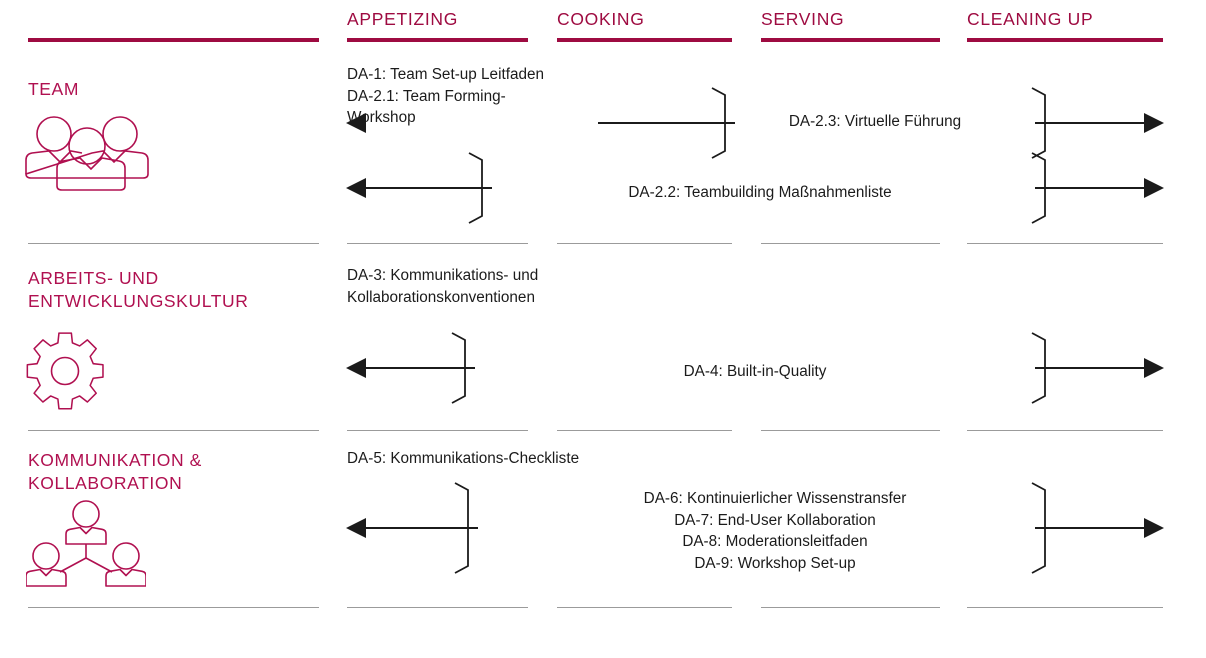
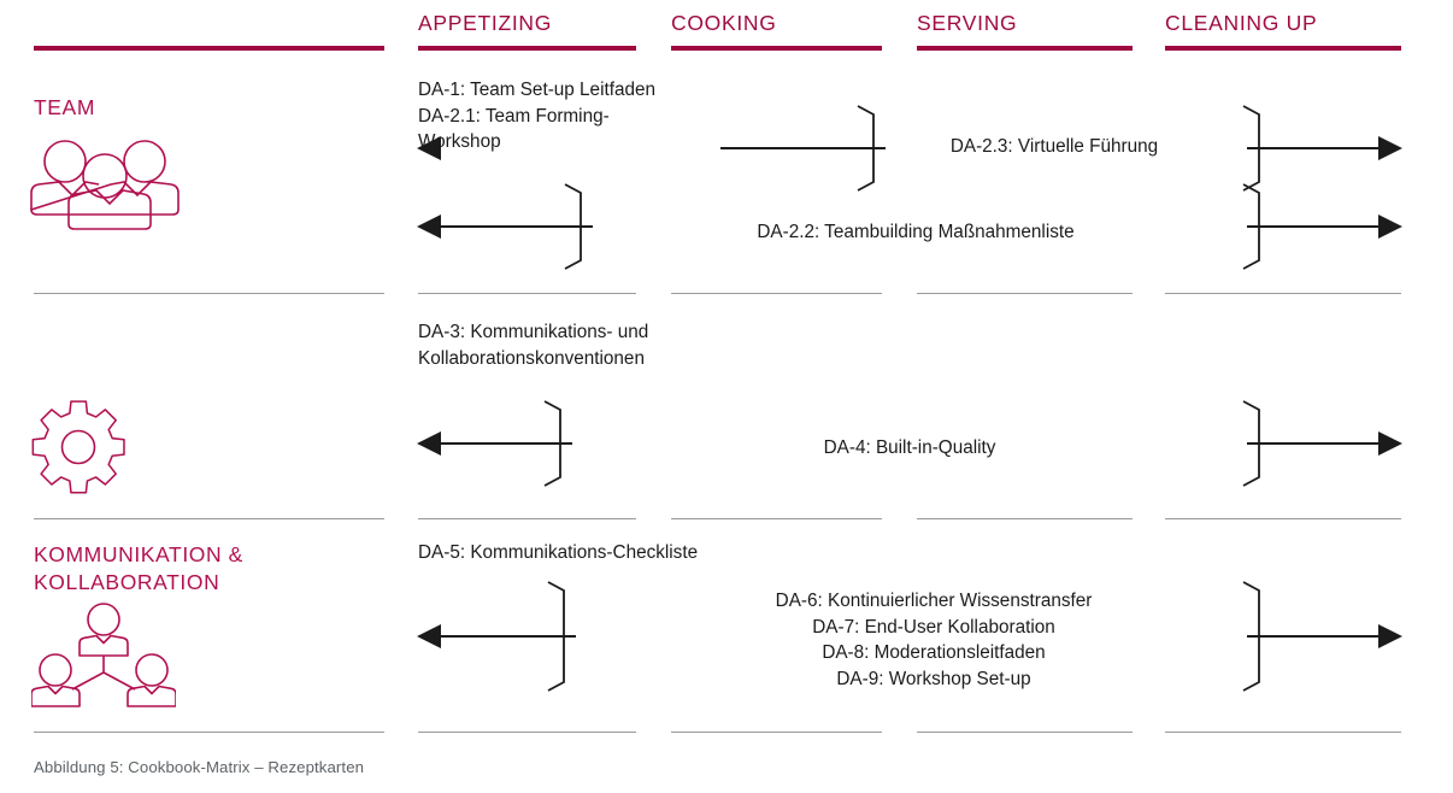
  APPETIZING
  COOKING
  SERVING
  CLEANING UP
  TEAM
  DA-1: Team Set-up Leitfaden
  DA-2.1: Team Forming-Wrkshop
  DA-2.3: Virtuelle Führung
  DA-2.2: Teambuilding Maßnahmenliste
- ARBEITS- UND
- ENTWICKLUNGSKULTUR
  DA-3: Kommunikations- und
  Kollaborationskonventionen
  DA-4: Built-in-Quality
  KOMMUNIKATION &
  KOLLABORATION
  DA-5: Kommunikations-Checkliste
  DA-6: Kontinuierlicher Wissenstransfer
  DA-7: End-User Kollaboration
  DA-8: Moderationsleitfaden
  DA-9: Workshop Set-up
+ Abbildung 5: Cookbook-Matrix – Rezeptkarten
